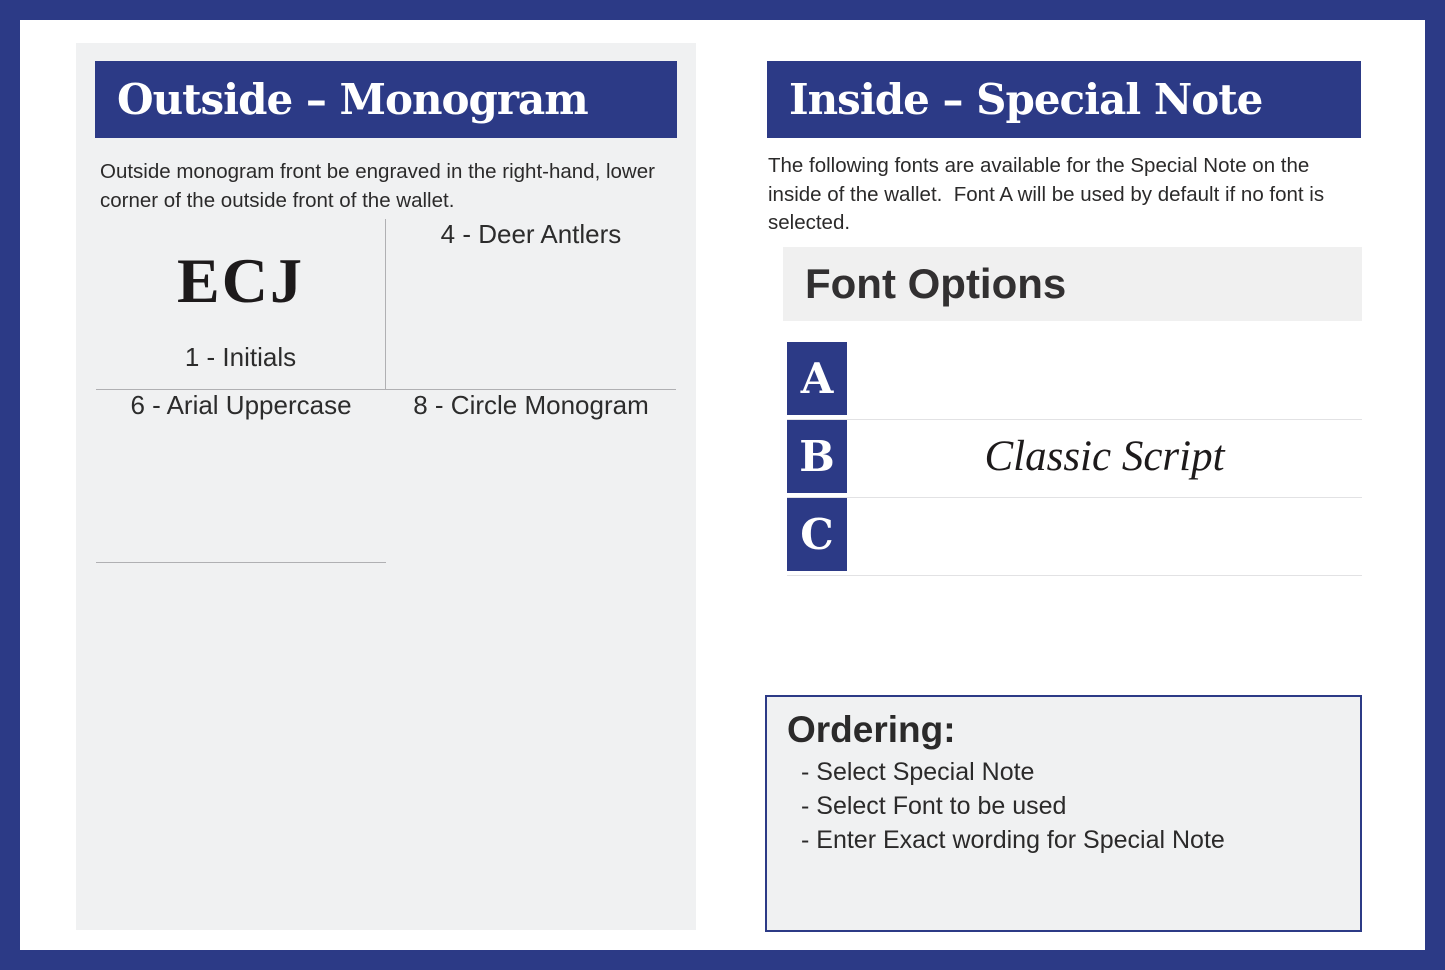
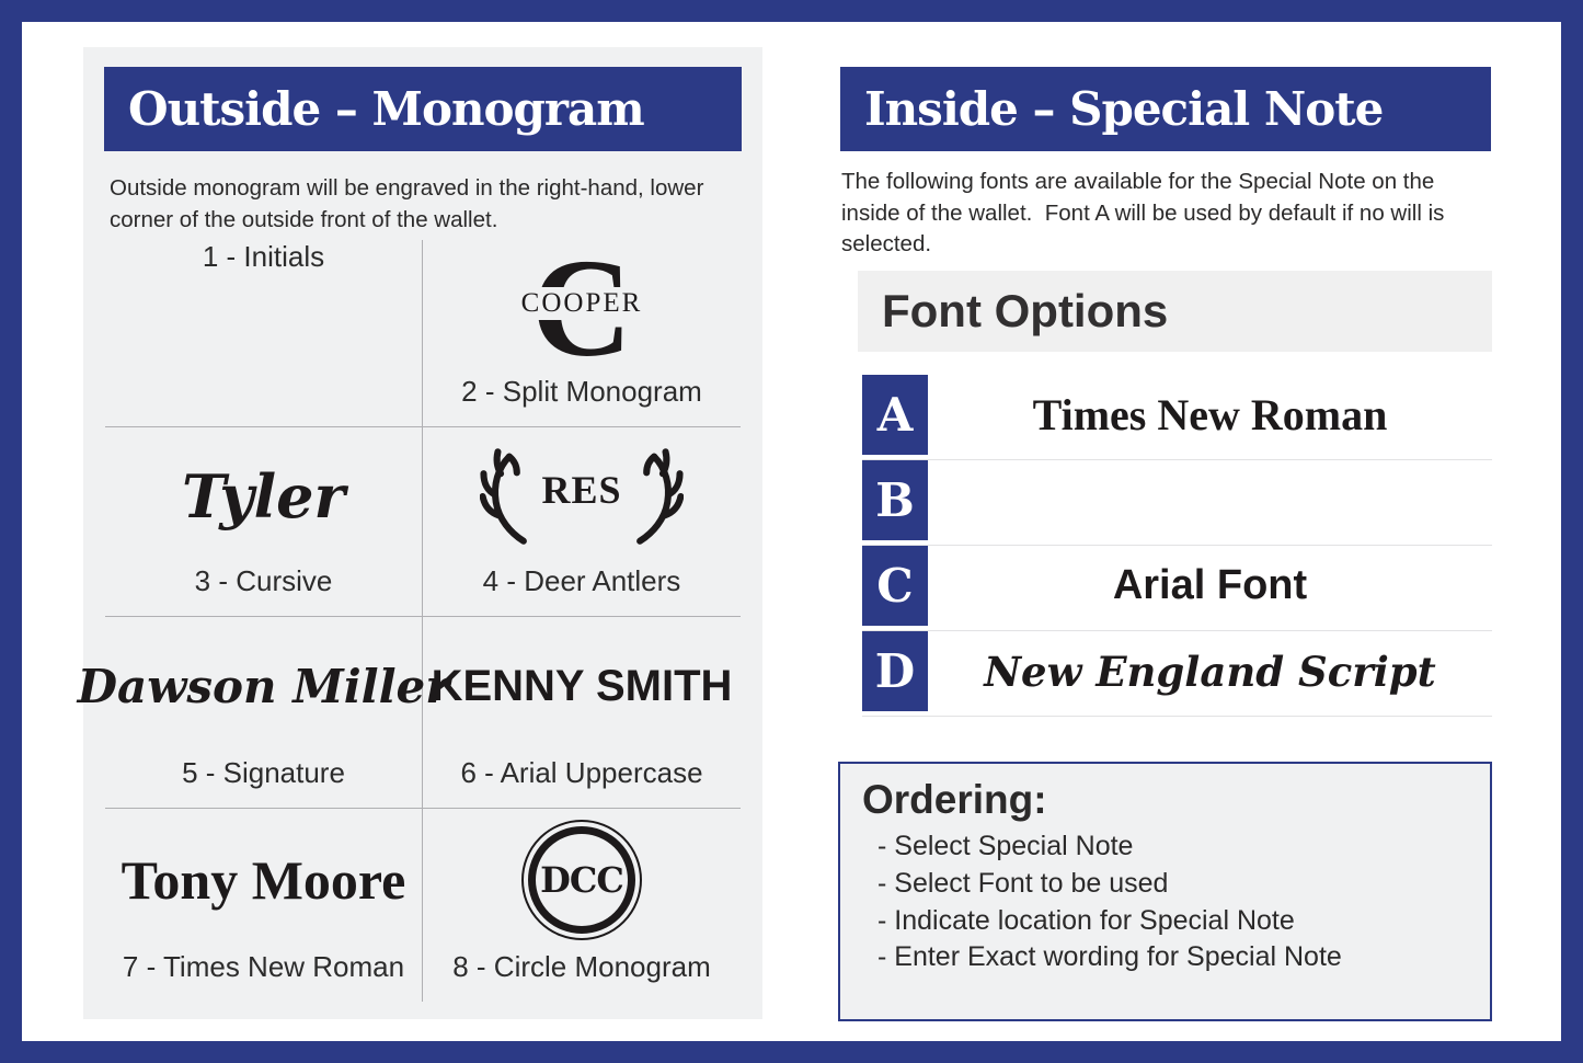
  Outside – Monogram
- Outside monogram front be engraved in the right-hand, lower corner of the outside front of the wallet.
+ Outside monogram will be engraved in the right-hand, lower corner of the outside front of the wallet.
- ECJ
  1 - Initials
+ COOPER
+ 2 - Split Monogram
+ Tyler
+ 3 - Cursive
+ RES
  4 - Deer Antlers
+ Dawson Miller
+ 5 - Signature
+ KENNY SMITH
  6 - Arial Uppercase
+ Tony Moore
+ 7 - Times New Roman
+ DCC
  8 - Circle Monogram
  Inside – Special Note
- The following fonts are available for the Special Note on the inside of the wallet. Font A will be used by default if no font is selected.
+ The following fonts are available for the Special Note on the inside of the wallet. Font A will be used by default if no will is selected.
  Font Options
  A
+ Times New Roman
  B
- Classic Script
  C
+ Arial Font
+ D
+ New England Script
  Ordering:
  - Select Special Note
  - Select Font to be used
+ - Indicate location for Special Note
  - Enter Exact wording for Special Note
